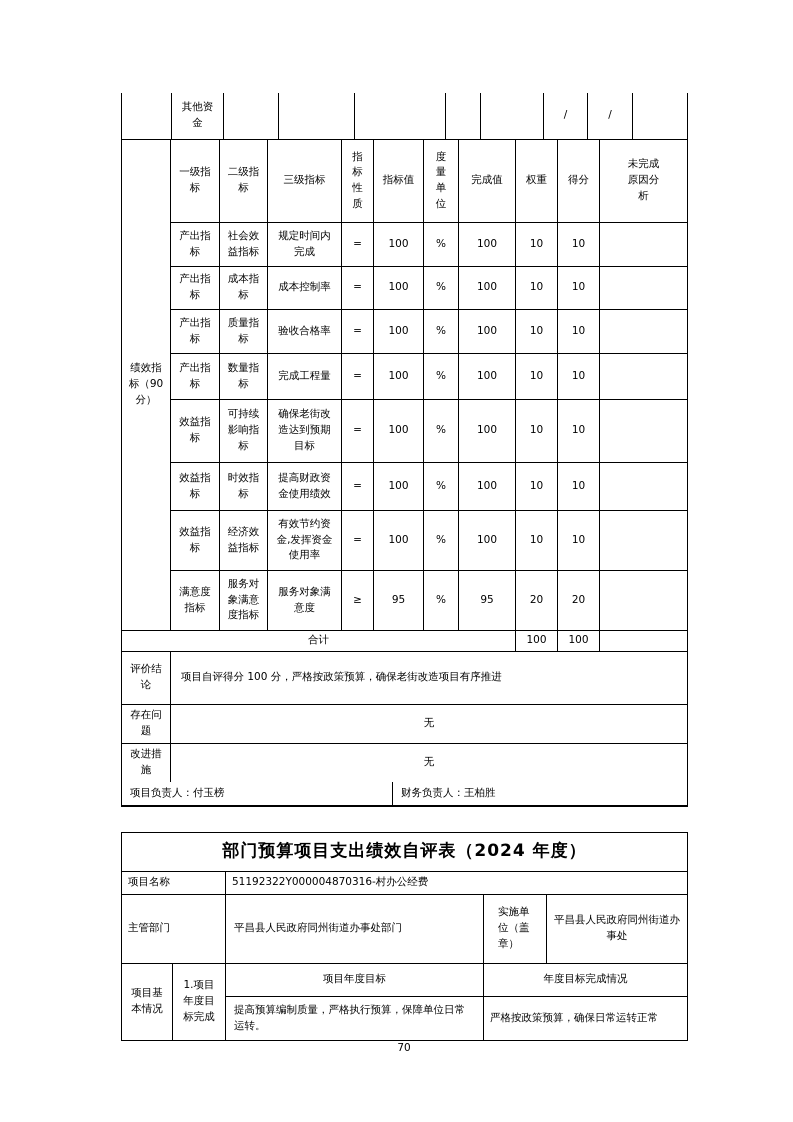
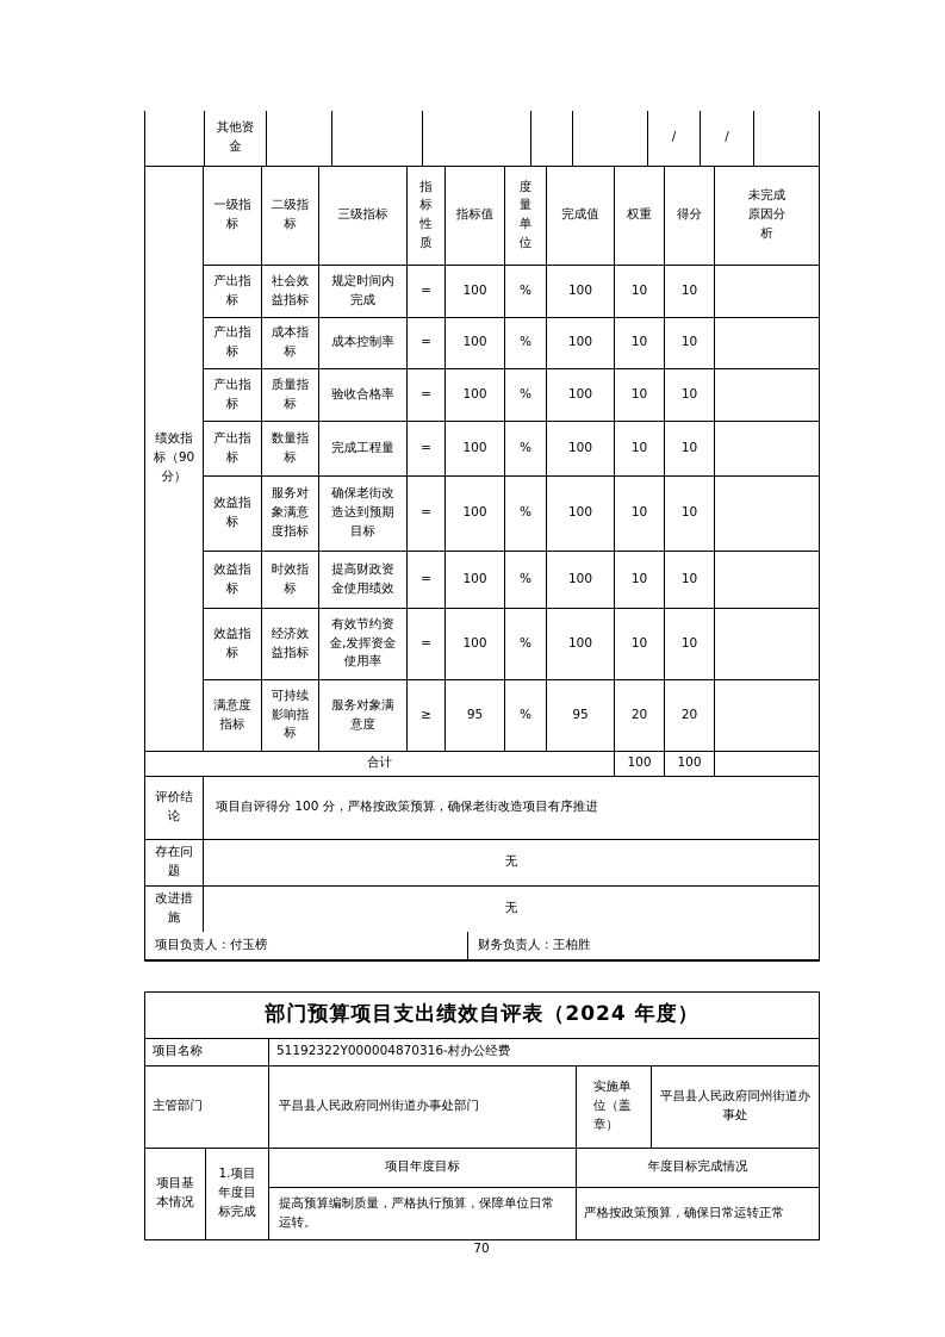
  	其他资金						/	/
  绩效指标（90 分）	一级指标	二级指标	三级指标	指标性质	指标值	度量单位	完成值	权重	得分	未完成原因分析
  产出指标	社会效益指标	规定时间内完成	=	100	%	100	10	10
  产出指标	成本指标	成本控制率	=	100	%	100	10	10
  产出指标	质量指标	验收合格率	=	100	%	100	10	10
  产出指标	数量指标	完成工程量	=	100	%	100	10	10
- 效益指标	可持续影响指标	确保老街改造达到预期目标	=	100	%	100	10	10
+ 效益指标	服务对象满意度指标	确保老街改造达到预期目标	=	100	%	100	10	10
  效益指标	时效指标	提高财政资金使用绩效	=	100	%	100	10	10
  效益指标	经济效益指标	有效节约资金,发挥资金使用率	=	100	%	100	10	10
- 满意度指标	服务对象满意度指标	服务对象满意度	≥	95	%	95	20	20
+ 满意度指标	可持续影响指标	服务对象满意度	≥	95	%	95	20	20
  合计	100	100
  评价结论	项目自评得分 100 分，严格按政策预算，确保老街改造项目有序推进
  存在问题	无
  改进措施	无
  项目负责人：付玉榜	财务负责人：王柏胜
  部门预算项目支出绩效自评表（2024 年度）
  项目名称	51192322Y000004870316-村办公经费
  主管部门	平昌县人民政府同州街道办事处部门	实施单位（盖章）	平昌县人民政府同州街道办事处
  项目基本情况	1.项目年度目标完成	项目年度目标	年度目标完成情况
  提高预算编制质量，严格执行预算，保障单位日常运转。	严格按政策预算，确保日常运转正常
  70
